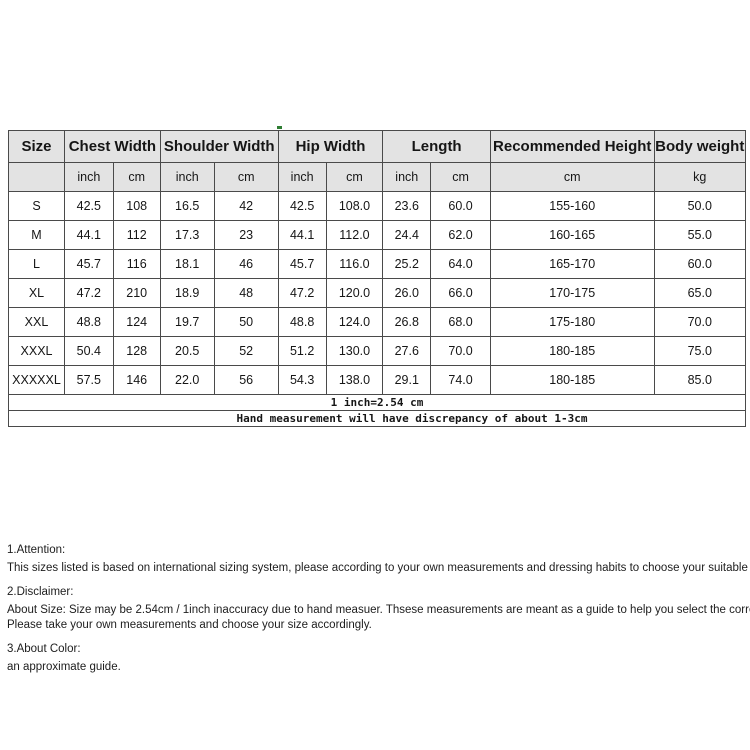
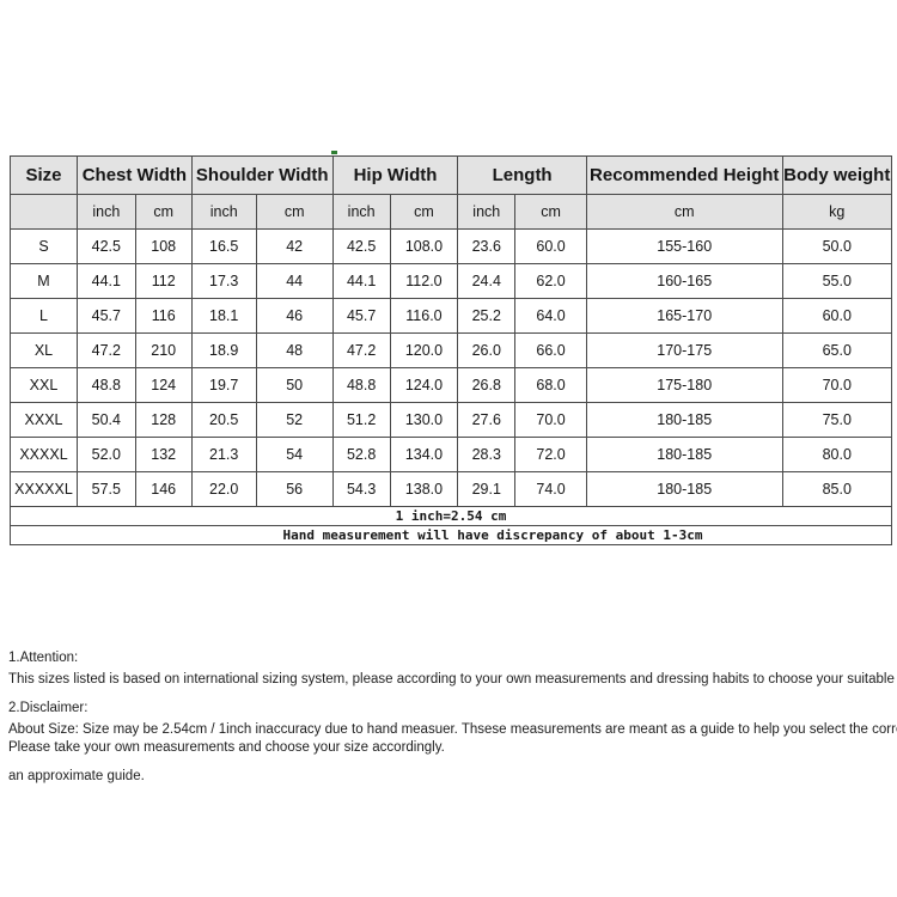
  Size	Chest Width	Shoulder Width	Hip Width	Length	Recommended Height	Body weight
  	inch	cm	inch	cm	inch	cm	inch	cm	cm	kg
  S	42.5	108	16.5	42	42.5	108.0	23.6	60.0	155-160	50.0
- M	44.1	112	17.3	23	44.1	112.0	24.4	62.0	160-165	55.0
+ M	44.1	112	17.3	44	44.1	112.0	24.4	62.0	160-165	55.0
  L	45.7	116	18.1	46	45.7	116.0	25.2	64.0	165-170	60.0
  XL	47.2	210	18.9	48	47.2	120.0	26.0	66.0	170-175	65.0
  XXL	48.8	124	19.7	50	48.8	124.0	26.8	68.0	175-180	70.0
  XXXL	50.4	128	20.5	52	51.2	130.0	27.6	70.0	180-185	75.0
+ XXXXL	52.0	132	21.3	54	52.8	134.0	28.3	72.0	180-185	80.0
  XXXXXL	57.5	146	22.0	56	54.3	138.0	29.1	74.0	180-185	85.0
  1 inch=2.54 cm
  Hand measurement will have discrepancy of about 1-3cm
  1.Attention:
  This sizes listed is based on international sizing system, please according to your own measurements and dressing habits to choose your suitable
  2.Disclaimer:
  About Size: Size may be 2.54cm / 1inch inaccuracy due to hand measuer. Thsese measurements are meant as a guide to help you select the corr
  Please take your own measurements and choose your size accordingly.
- 3.About Color:
  an approximate guide.
